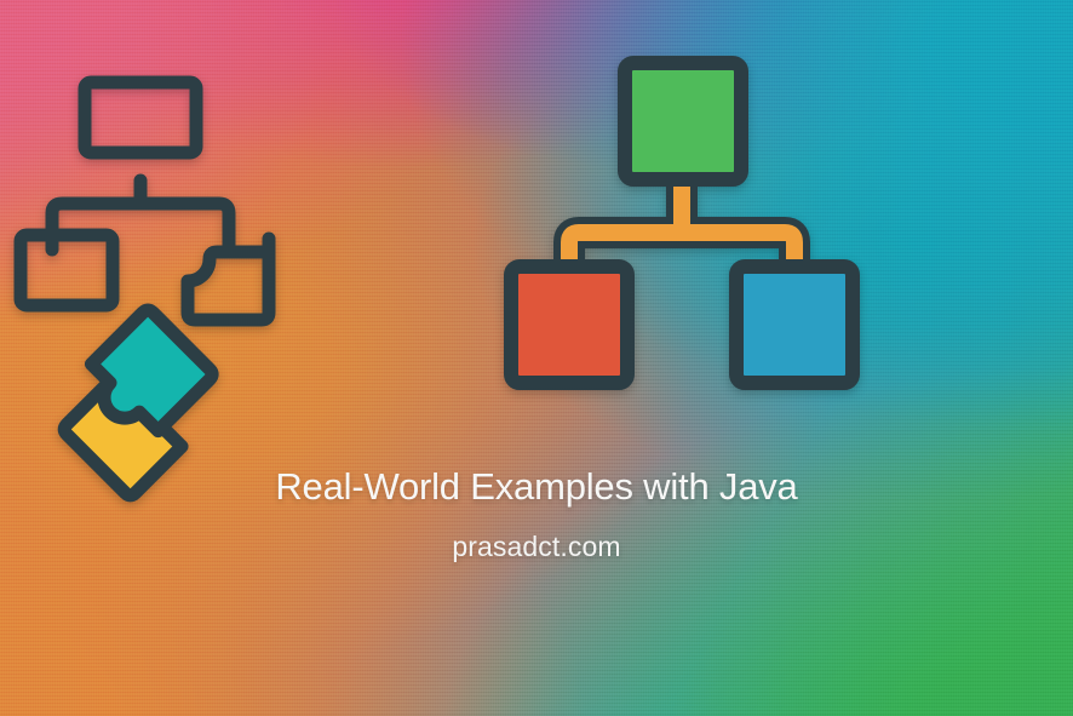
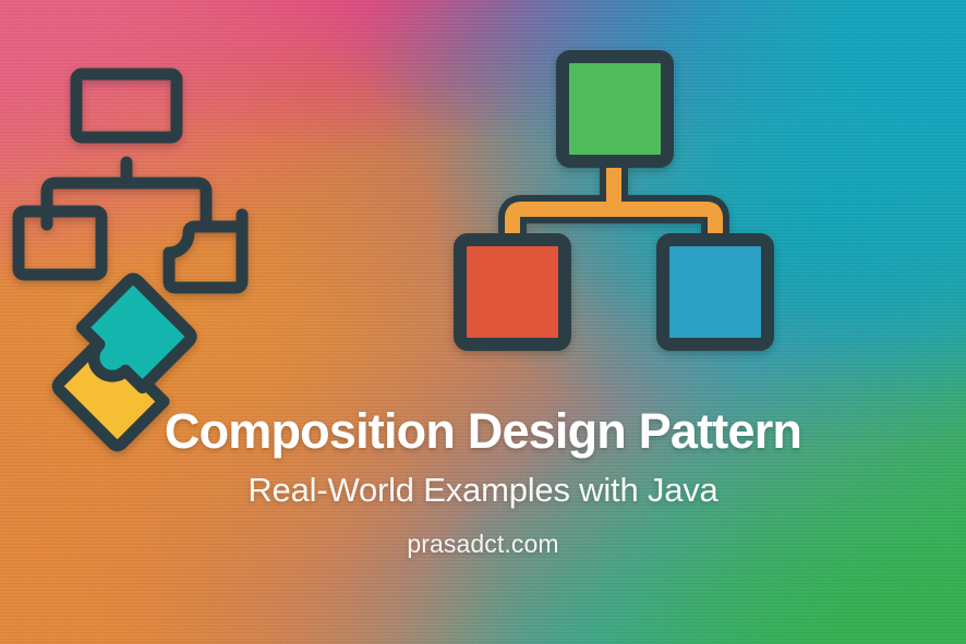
+ Composition Design Pattern
  Real-World Examples with Java
  prasadct.com
